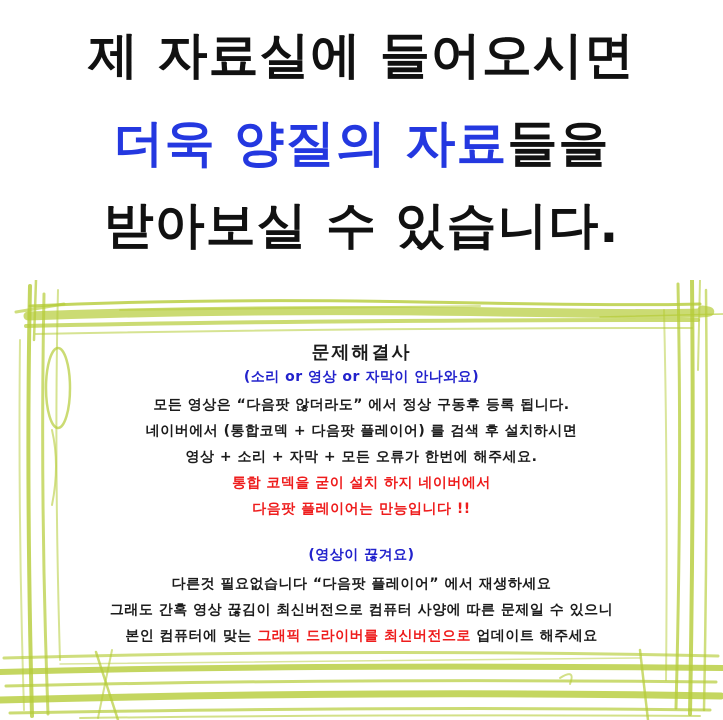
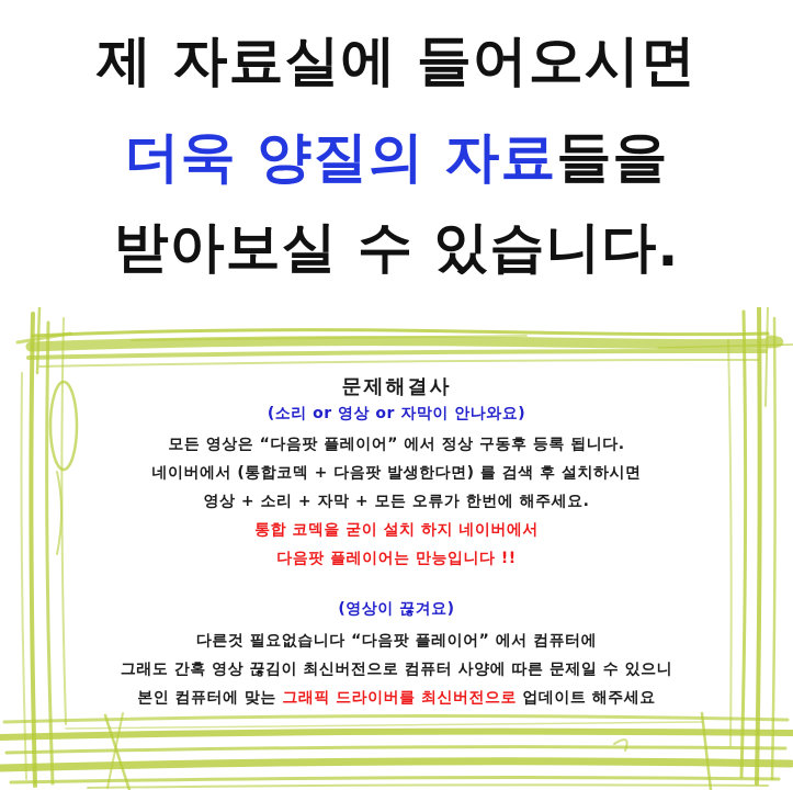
  제 자료실에 들어오시면
  더욱 양질의 자료들을
  받아보실 수 있습니다.
  문제해결사
  (소리 or 영상 or 자막이 안나와요)
- 모든 영상은 “다음팟 않더라도” 에서 정상 구동후 등록 됩니다.
+ 모든 영상은 “다음팟 플레이어” 에서 정상 구동후 등록 됩니다.
- 네이버에서 (통합코덱 + 다음팟 플레이어) 를 검색 후 설치하시면
+ 네이버에서 (통합코덱 + 다음팟 발생한다면) 를 검색 후 설치하시면
  영상 + 소리 + 자막 + 모든 오류가 한번에 해주세요.
  통합 코덱을 굳이 설치 하지 네이버에서
  다음팟 플레이어는 만능입니다 !!
  (영상이 끊겨요)
- 다른것 필요없습니다 “다음팟 플레이어” 에서 재생하세요
+ 다른것 필요없습니다 “다음팟 플레이어” 에서 컴퓨터에
  그래도 간혹 영상 끊김이 최신버전으로 컴퓨터 사양에 따른 문제일 수 있으니
  본인 컴퓨터에 맞는 그래픽 드라이버를 최신버전으로 업데이트 해주세요
